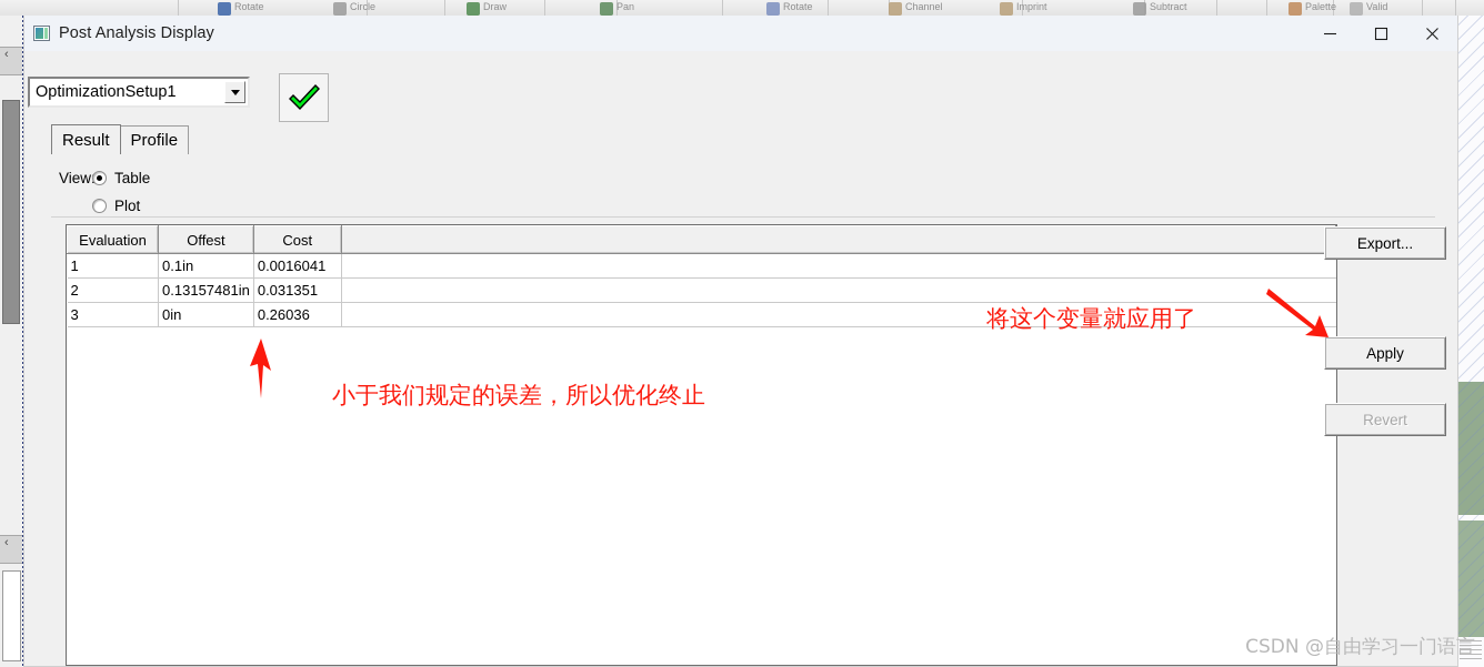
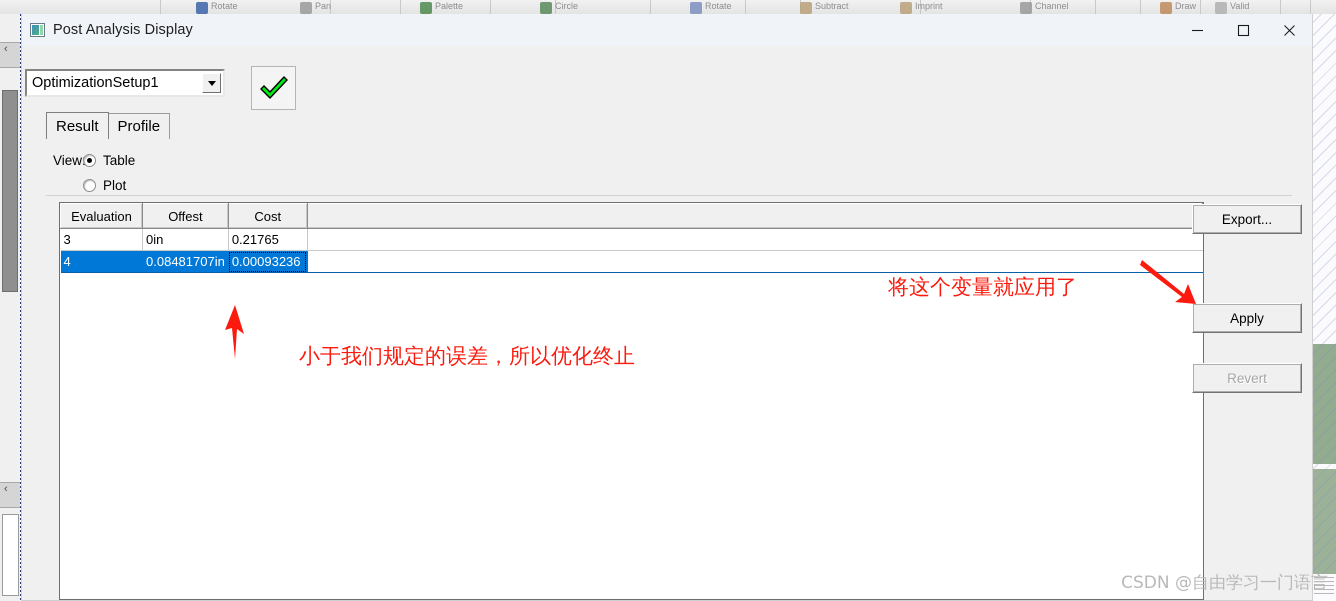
  Rotate
- Circle
+ Pan
- Draw
+ Palette
- Pan
+ Circle
  Rotate
- Channel
+ Subtract
  Imprint
- Subtract
+ Channel
- Palette
+ Draw
  Valid
  ‹
  ‹
  Post Analysis Display
  OptimizationSetup1
  Result
  Profile
  View
  Table
  Plot
  Evaluation	Offest	Cost
- 1	0.1in	0.0016041
- 2	0.13157481in	0.031351
- 3	0in	0.26036
+ 3	0in	0.21765
+ 4	0.08481707in	0.00093236
  Export...
  Apply
  Revert
  小于我们规定的误差，所以优化终止
  将这个变量就应用了
  CSDN @自由学习一门语言
